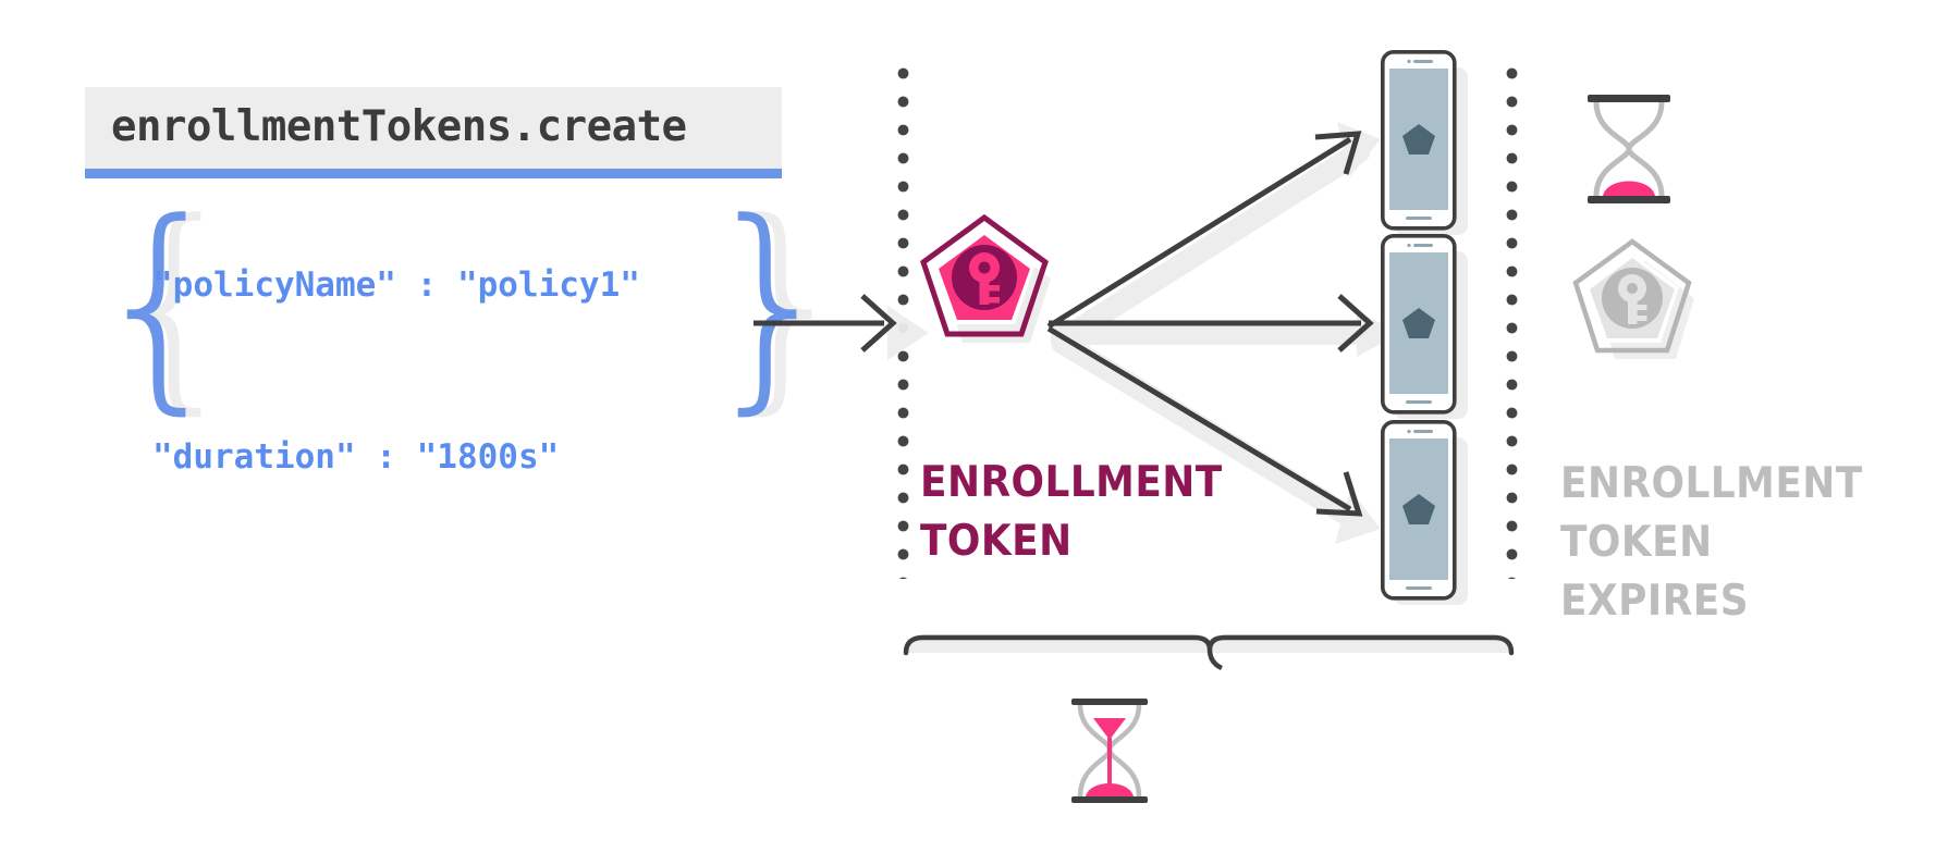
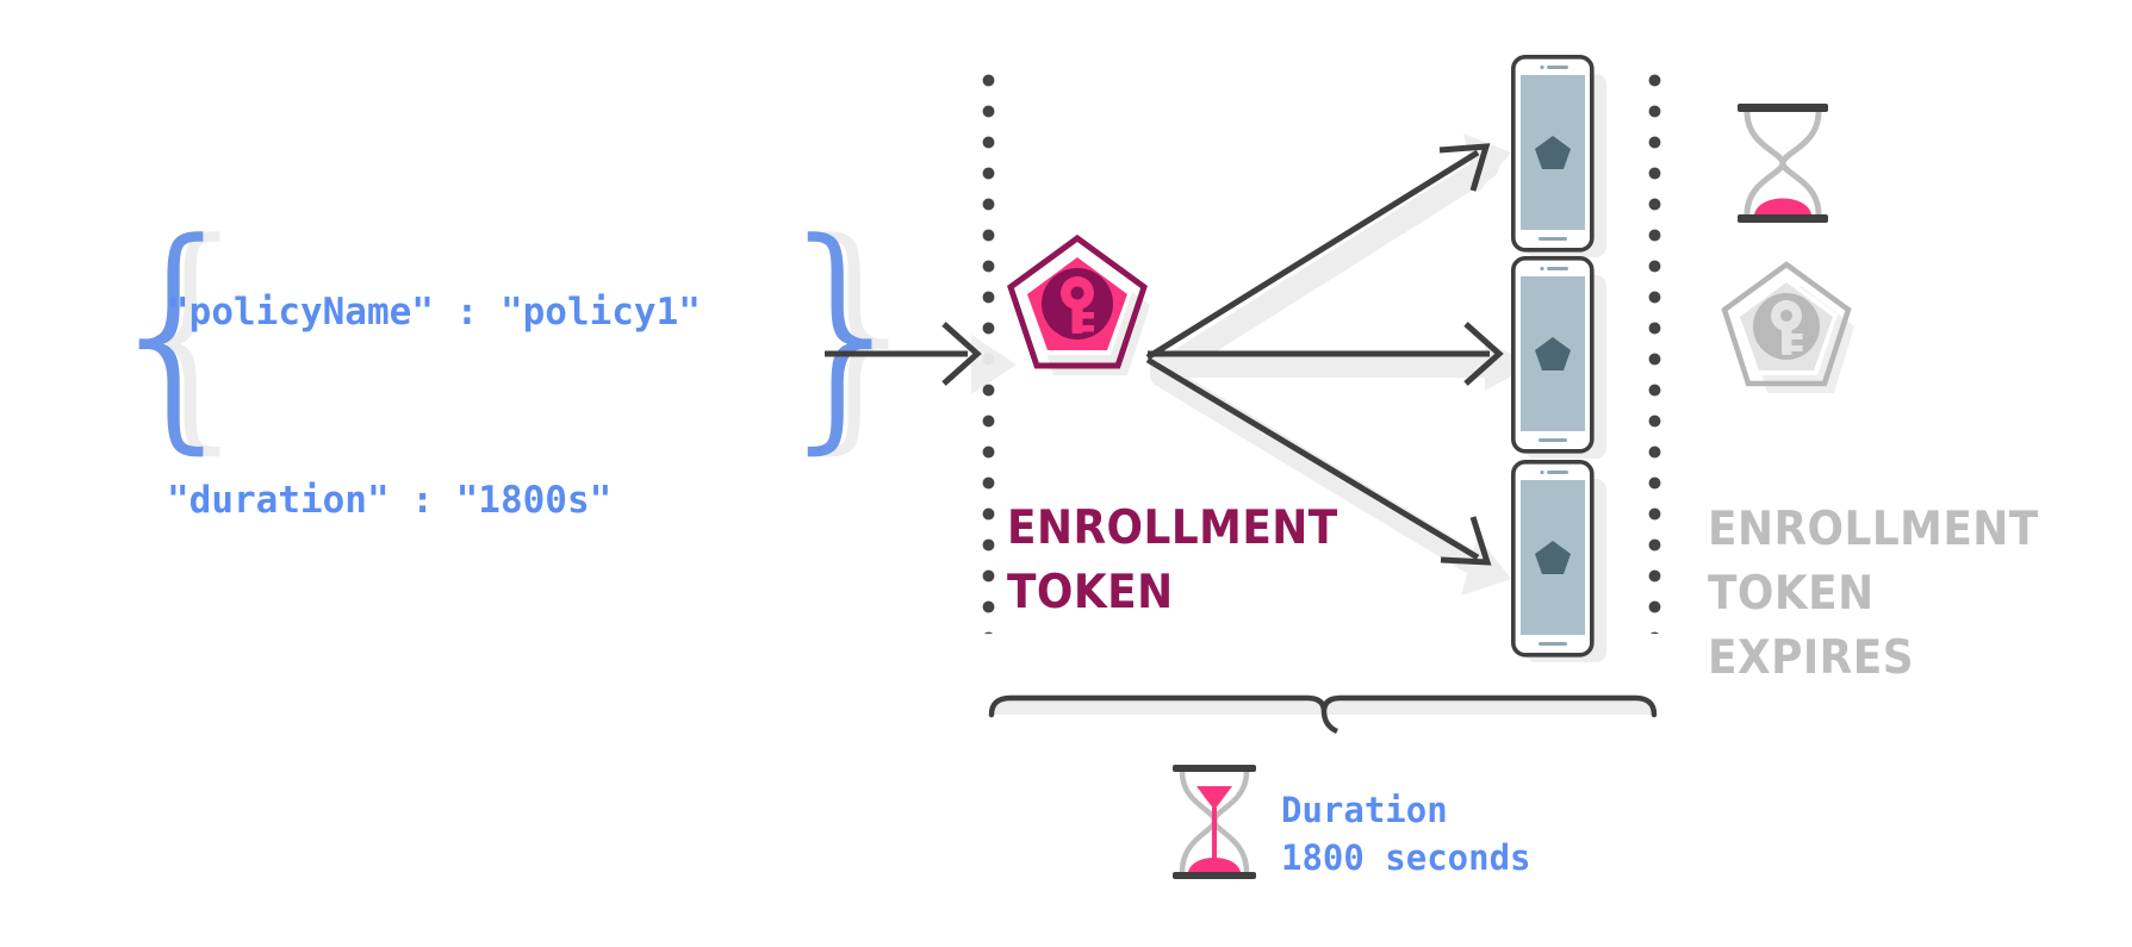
- enrollmentTokens.create
  {
  }
  "policyName" : "policy1"
  "duration" : "1800s"
  ENROLLMENT
  TOKEN
  ENROLLMENT
  TOKEN
  EXPIRES
+ Duration
+ 1800 seconds
